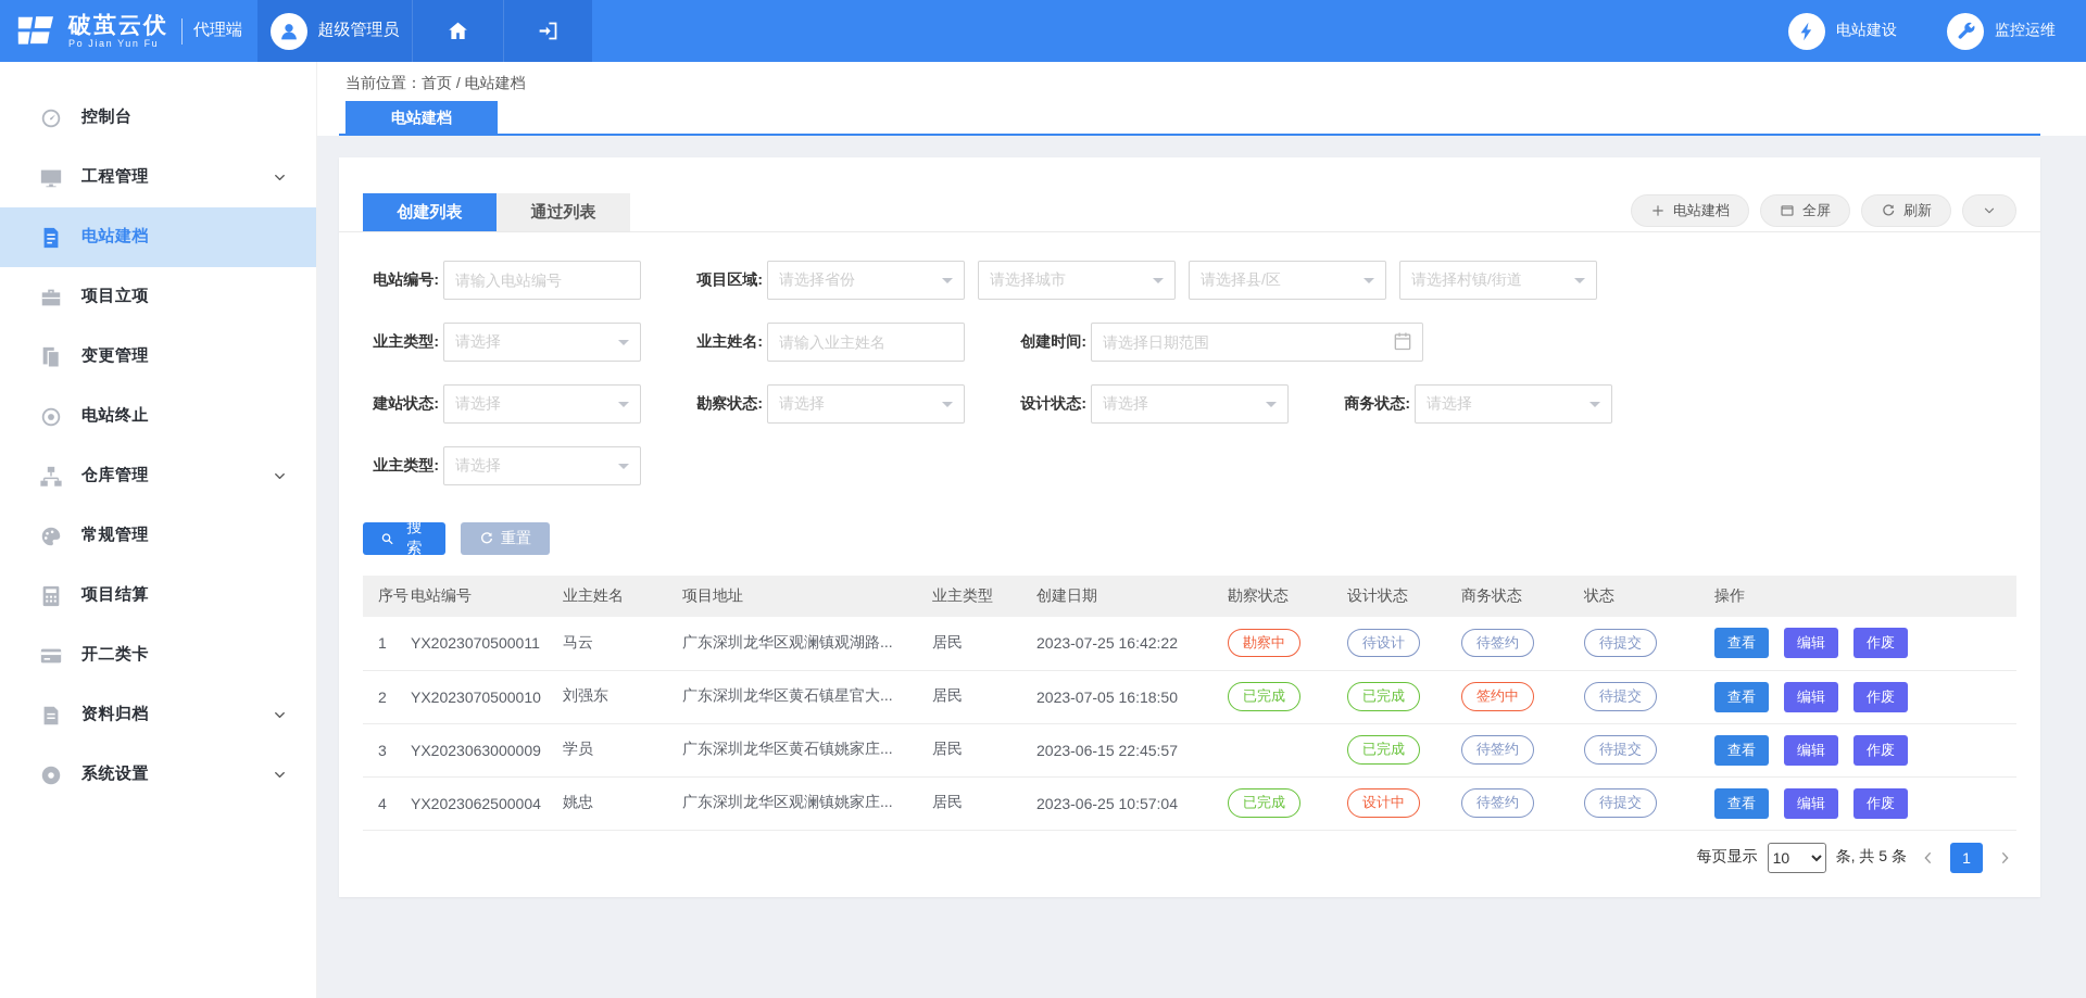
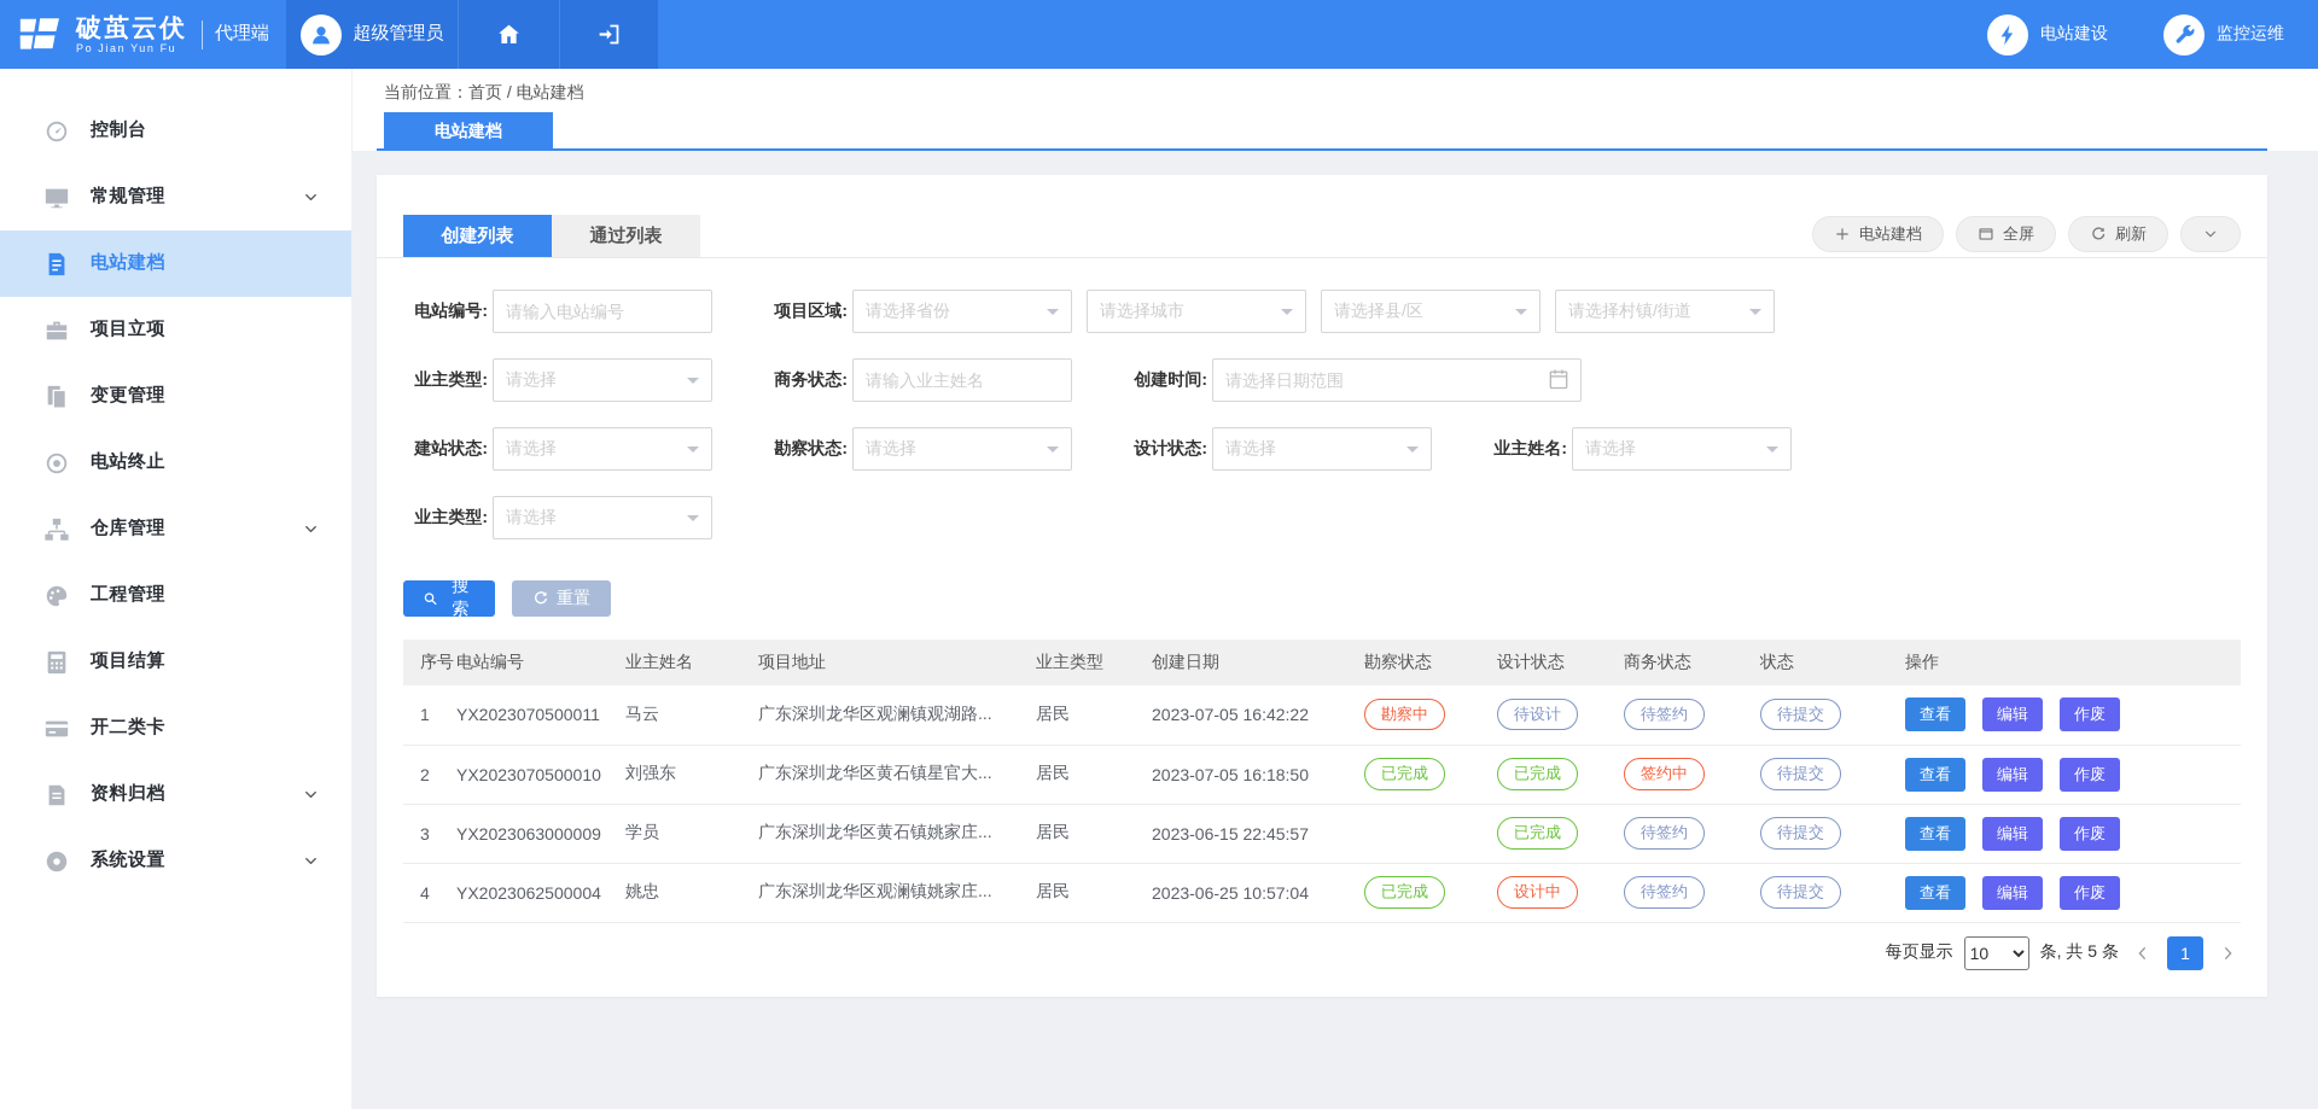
  破茧云伏
  Po Jian Yun Fu
  代理端
  超级管理员
  电站建设
  监控运维
  控制台
- 工程管理
+ 常规管理
  电站建档
  项目立项
  变更管理
  电站终止
  仓库管理
- 常规管理
+ 工程管理
  项目结算
  开二类卡
  资料归档
  系统设置
  当前位置：首页 / 电站建档
  电站建档
  创建列表
  通过列表
  电站建档
  全屏
  刷新
  电站编号:
  请输入电站编号
  项目区域:
  请选择省份
  请选择城市
  请选择县/区
  请选择村镇/街道
  业主类型:
  请选择
- 业主姓名:
+ 商务状态:
  请输入业主姓名
  创建时间:
  请选择日期范围
  建站状态:
  请选择
  勘察状态:
  请选择
  设计状态:
  请选择
- 商务状态:
+ 业主姓名:
  请选择
  业主类型:
  请选择
  搜索
  重置
  序号	电站编号	业主姓名	项目地址	业主类型	创建日期	勘察状态	设计状态	商务状态	状态	操作
- 1	YX2023070500011	马云	广东深圳龙华区观澜镇观湖路...	居民	2023-07-25 16:42:22	勘察中	待设计	待签约	待提交	查看 编辑 作废
+ 1	YX2023070500011	马云	广东深圳龙华区观澜镇观湖路...	居民	2023-07-05 16:42:22	勘察中	待设计	待签约	待提交	查看 编辑 作废
  2	YX2023070500010	刘强东	广东深圳龙华区黄石镇星官大...	居民	2023-07-05 16:18:50	已完成	已完成	签约中	待提交	查看 编辑 作废
  3	YX2023063000009	学员	广东深圳龙华区黄石镇姚家庄...	居民	2023-06-15 22:45:57		已完成	待签约	待提交	查看 编辑 作废
  4	YX2023062500004	姚忠	广东深圳龙华区观澜镇姚家庄...	居民	2023-06-25 10:57:04	已完成	设计中	待签约	待提交	查看 编辑 作废
  每页显示
  10
  条, 共 5 条
  1
